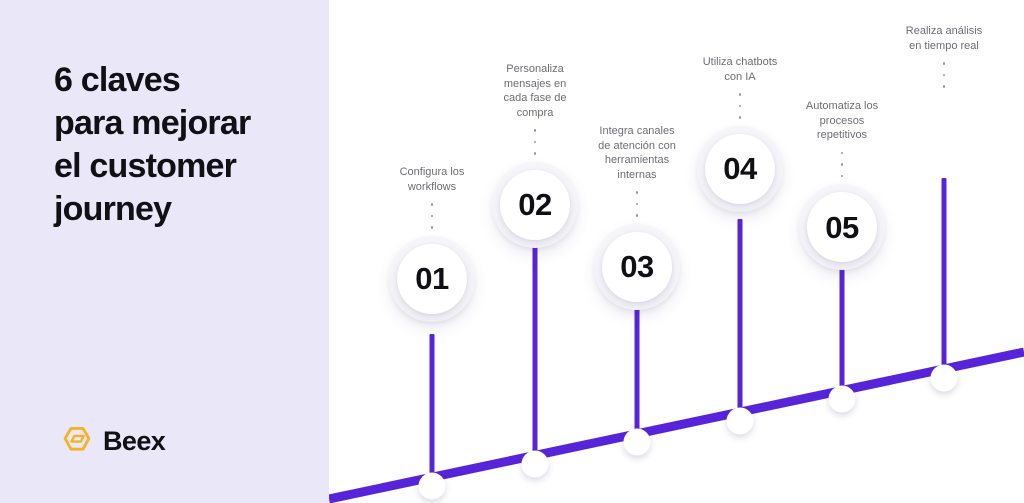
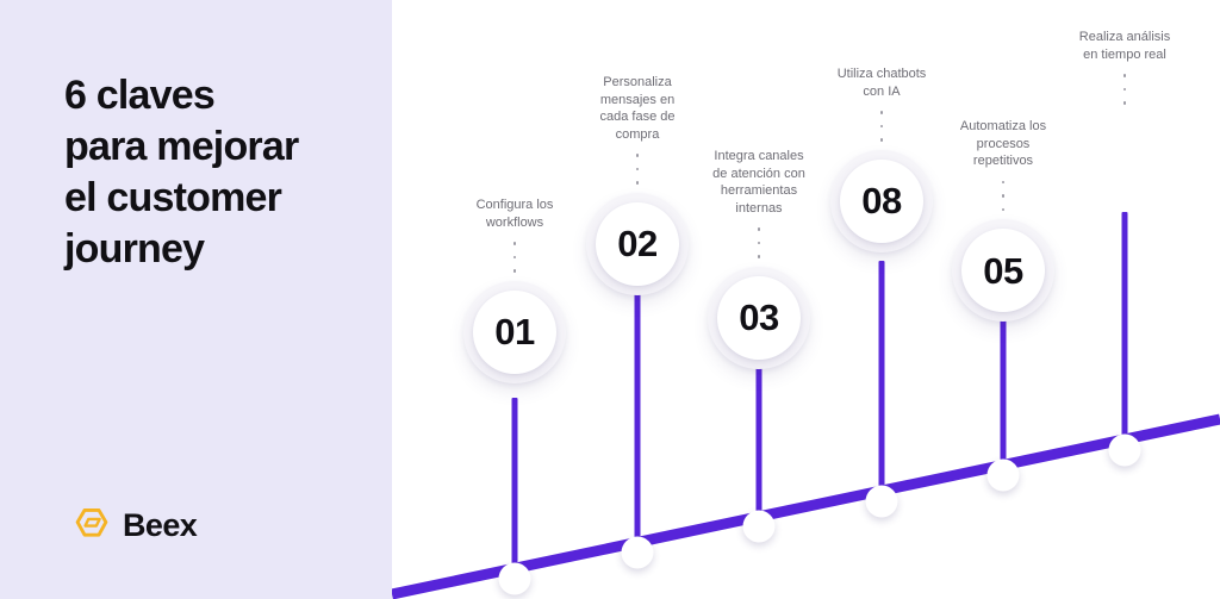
  6 claves
  para mejorar
  el customer
  journey
  Beex
  Configura los
  workflows
  01
  Personaliza
  mensajes en
  cada fase de
  compra
  02
  Integra canales
  de atención con
  herramientas
  internas
  03
  Utiliza chatbots
  con IA
- 04
+ 08
  Automatiza los
  procesos
  repetitivos
  05
  Realiza análisis
  en tiempo real
